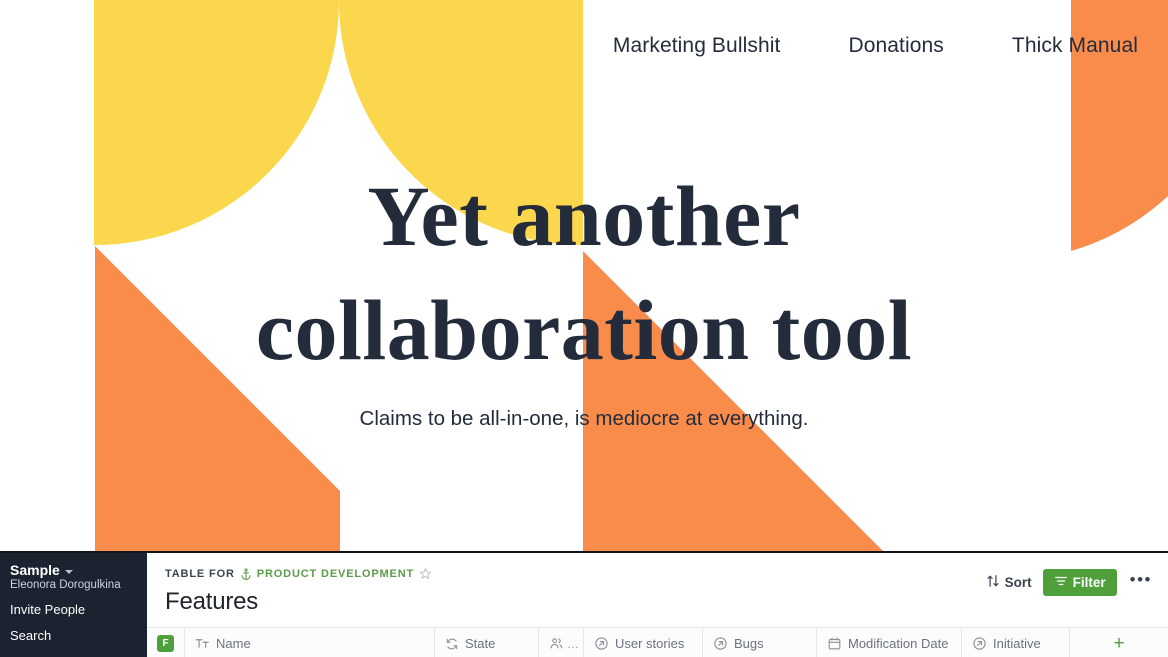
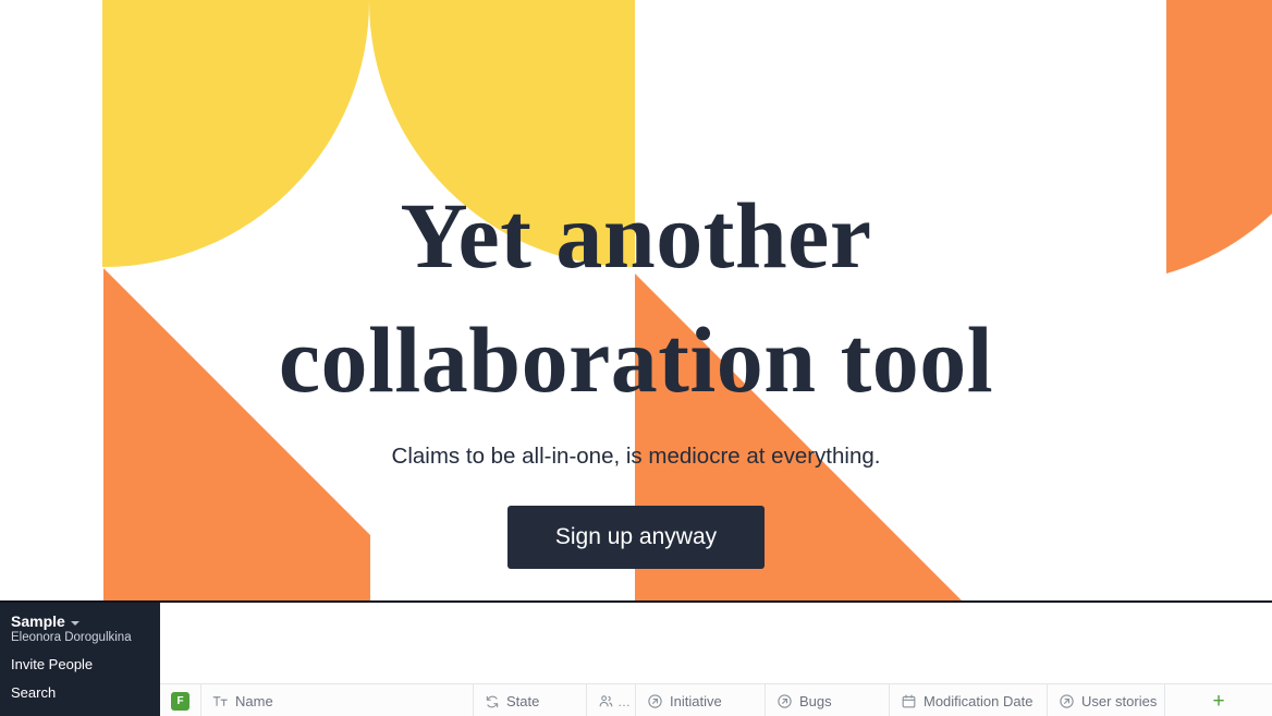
- Marketing Bullshit
- Donations
- Thick Manual
  Yet another collaboration tool
  Claims to be all-in-one, is mediocre at everything.
+ Sign up anyway
  Sample
  Eleonora Dorogulkina
  Invite People
  Search
- TABLE FOR
- PRODUCT DEVELOPMENT
- Features
- Sort
- Filter
- •••
  F
  Name
  State
  …
- User stories
+ Initiative
  Bugs
  Modification Date
- Initiative
+ User stories
  +
